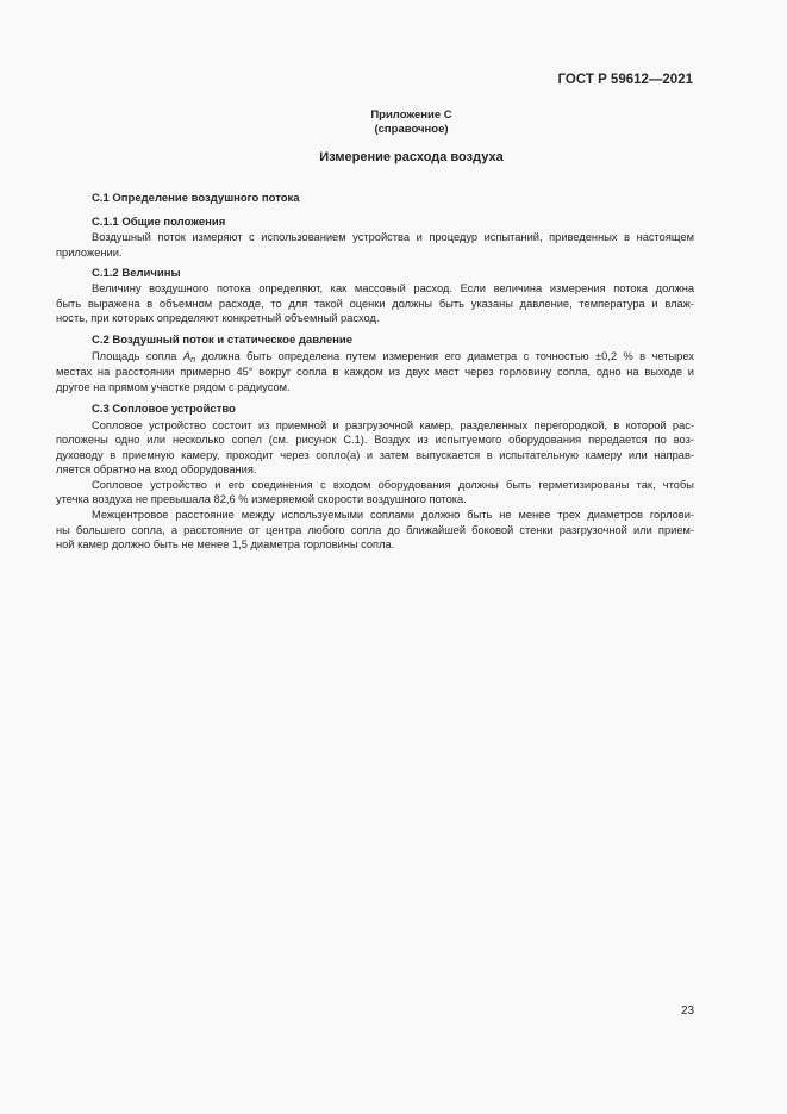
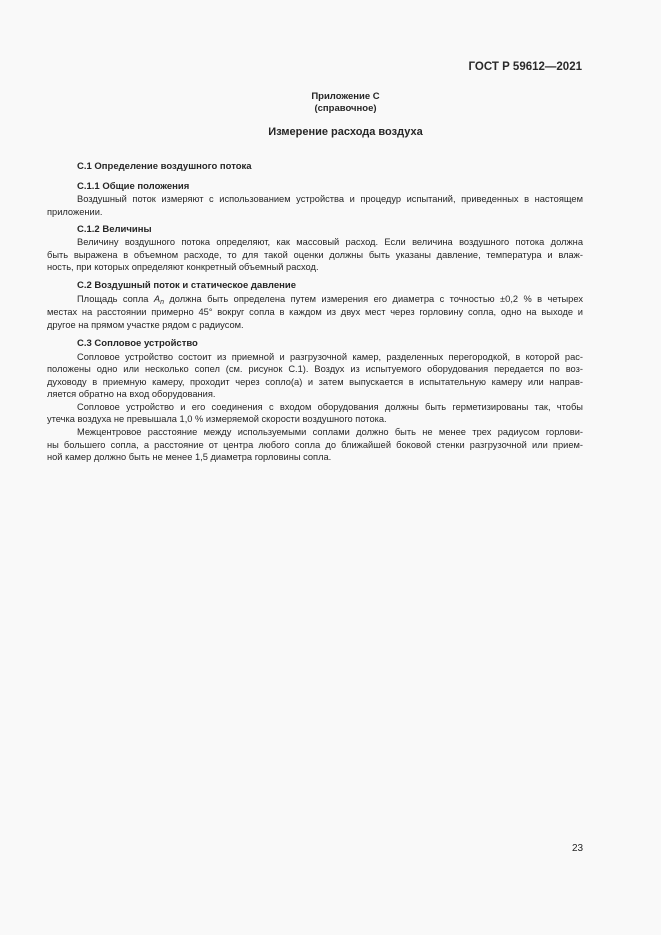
  ГОСТ Р 59612—2021
  Приложение С
  (справочное)
  Измерение расхода воздуха
  С.1 Определение воздушного потока
  С.1.1 Общие положения
  Воздушный поток измеряют с использованием устройства и процедур испытаний, приведенных в настоящем
  приложении.
  С.1.2 Величины
- Величину воздушного потока определяют, как массовый расход. Если величина измерения потока должна
+ Величину воздушного потока определяют, как массовый расход. Если величина воздушного потока должна
  быть выражена в объемном расходе, то для такой оценки должны быть указаны давление, температура и влаж-
  ность, при которых определяют конкретный объемный расход.
  С.2 Воздушный поток и статическое давление
  Площадь сопла A должна быть определена путем измерения его диаметра с точностью ±0,2 % в четырех
  местах на расстоянии примерно 45° вокруг сопла в каждом из двух мест через горловину сопла, одно на выходе и
  другое на прямом участке рядом с радиусом.
  С.3 Сопловое устройство
  Сопловое устройство состоит из приемной и разгрузочной камер, разделенных перегородкой, в которой рас-
  положены одно или несколько сопел (см. рисунок С.1). Воздух из испытуемого оборудования передается по воз-
  духоводу в приемную камеру, проходит через сопло(а) и затем выпускается в испытательную камеру или направ-
  ляется обратно на вход оборудования.
  Сопловое устройство и его соединения с входом оборудования должны быть герметизированы так, чтобы
- утечка воздуха не превышала 82,6 % измеряемой скорости воздушного потока.
+ утечка воздуха не превышала 1,0 % измеряемой скорости воздушного потока.
- Межцентровое расстояние между используемыми соплами должно быть не менее трех диаметров горлови-
+ Межцентровое расстояние между используемыми соплами должно быть не менее трех радиусом горлови-
  ны большего сопла, а расстояние от центра любого сопла до ближайшей боковой стенки разгрузочной или прием-
  ной камер должно быть не менее 1,5 диаметра горловины сопла.
  23
